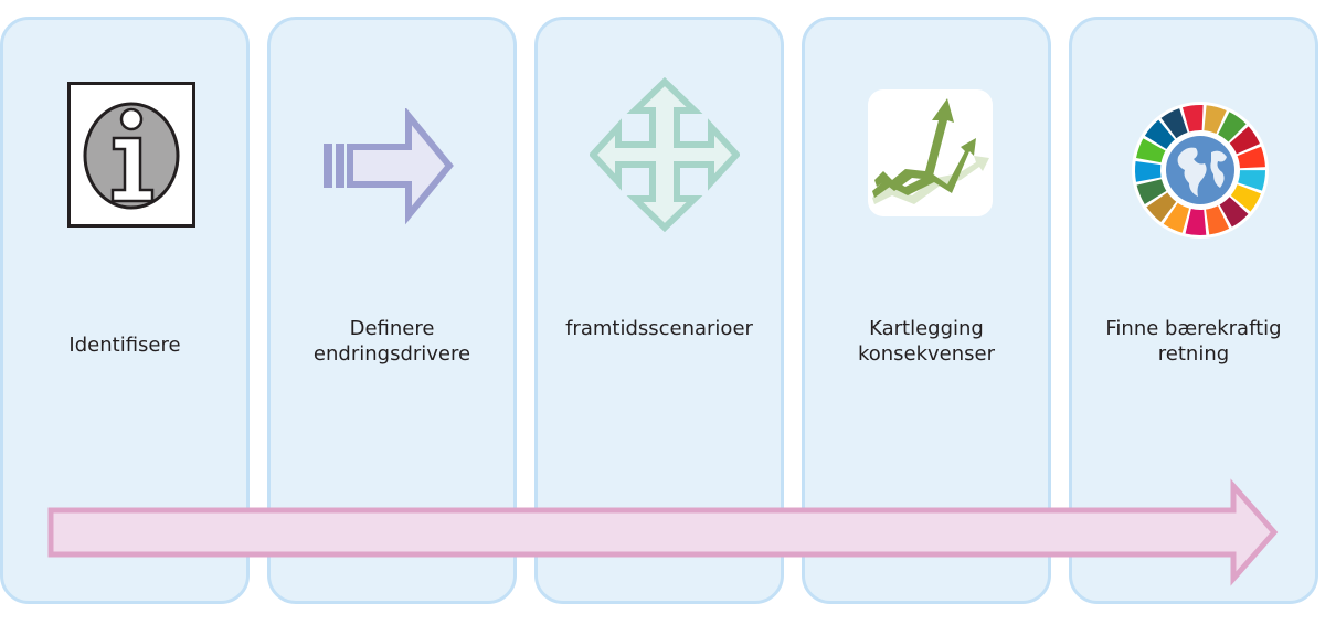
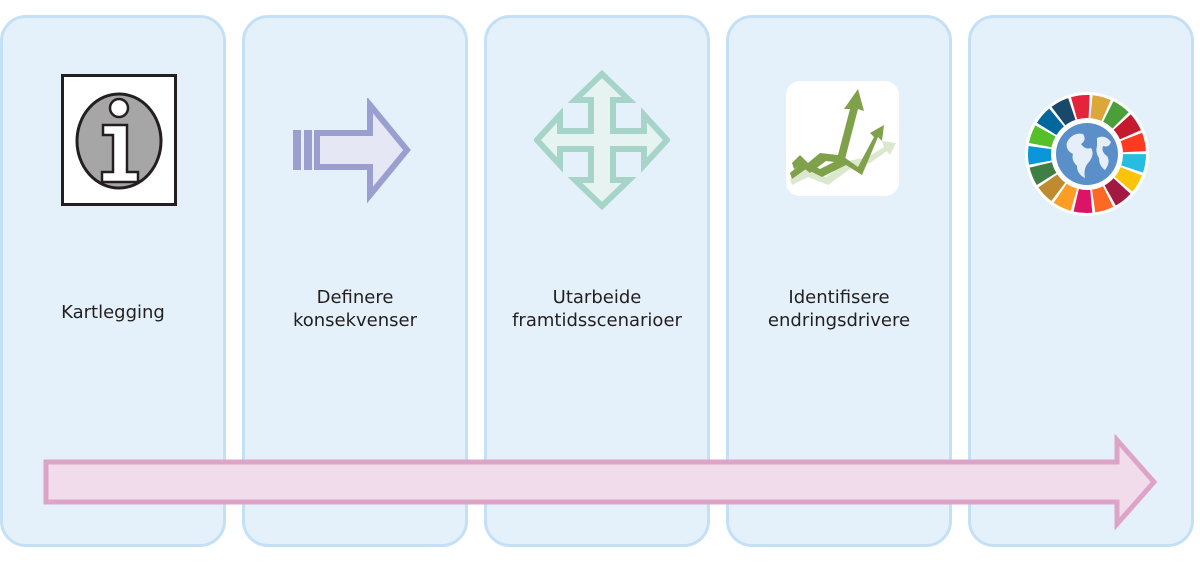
- Identifisere
+ Kartlegging
  Definere
- endringsdrivere
+ konsekvenser
+ Utarbeide
  framtidsscenarioer
- Kartlegging
+ Identifisere
- konsekvenser
+ endringsdrivere
- Finne bærekraftig
- retning
